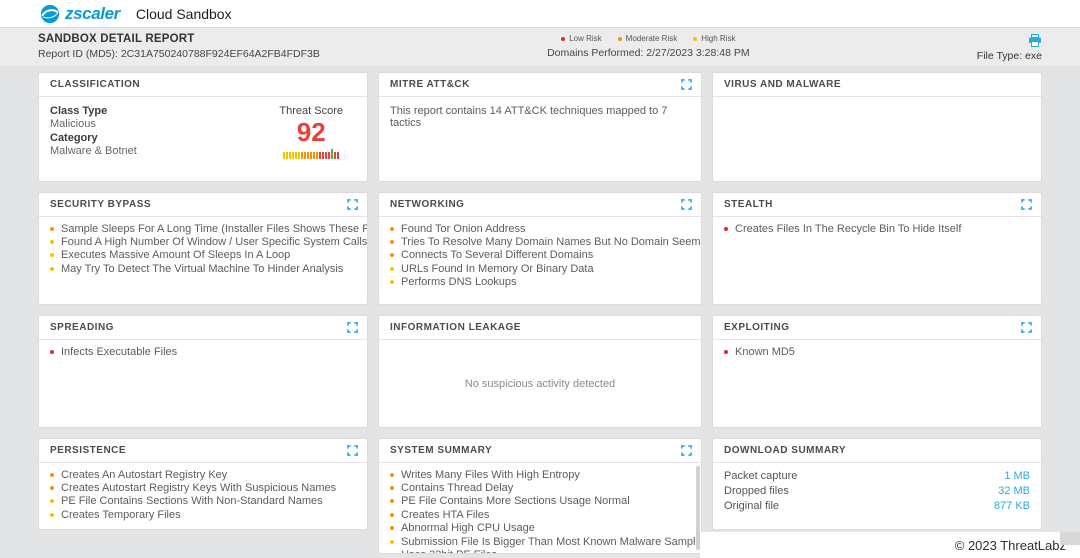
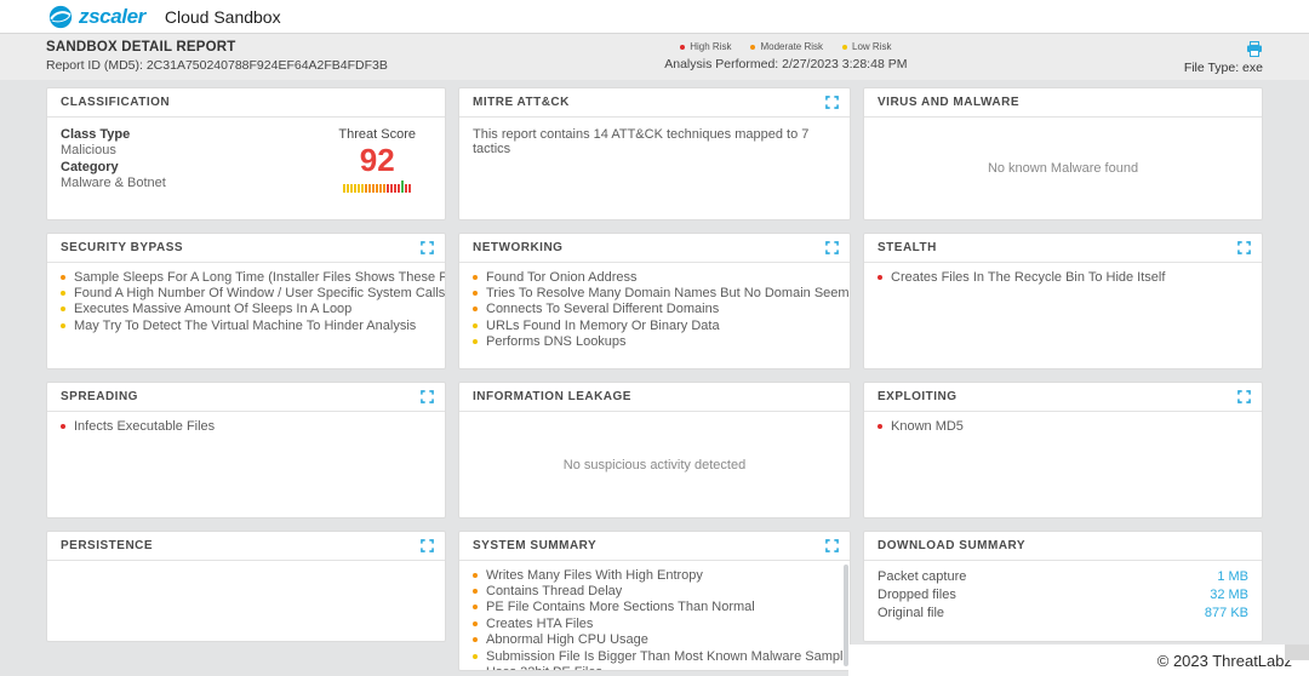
  zscaler
  Cloud Sandbox
  SANDBOX DETAIL REPORT
  Report ID (MD5): 2C31A750240788F924EF64A2FB4FDF3B
- Low Risk
+ High Risk
  Moderate Risk
- High Risk
+ Low Risk
- Domains Performed: 2/27/2023 3:28:48 PM
+ Analysis Performed: 2/27/2023 3:28:48 PM
  File Type: exe
  CLASSIFICATION
  Class Type
  Malicious
  Category
  Malware & Botnet
  Threat Score
  92
  MITRE ATT&CK
  This report contains 14 ATT&CK techniques mapped to 7 tactics
  VIRUS AND MALWARE
+ No known Malware found
  SECURITY BYPASS
  Sample Sleeps For A Long Time (Installer Files Shows These P
  Found A High Number Of Window / User Specific System Calls
  Executes Massive Amount Of Sleeps In A Loop
  May Try To Detect The Virtual Machine To Hinder Analysis
  NETWORKING
  Found Tor Onion Address
  Tries To Resolve Many Domain Names But No Domain Seem
  Connects To Several Different Domains
  URLs Found In Memory Or Binary Data
  Performs DNS Lookups
  STEALTH
  Creates Files In The Recycle Bin To Hide Itself
  SPREADING
  Infects Executable Files
  INFORMATION LEAKAGE
  No suspicious activity detected
  EXPLOITING
  Known MD5
  PERSISTENCE
- Creates An Autostart Registry Key
- Creates Autostart Registry Keys With Suspicious Names
- PE File Contains Sections With Non-Standard Names
- Creates Temporary Files
  SYSTEM SUMMARY
  Writes Many Files With High Entropy
  Contains Thread Delay
- PE File Contains More Sections Usage Normal
+ PE File Contains More Sections Than Normal
  Creates HTA Files
  Abnormal High CPU Usage
  Submission File Is Bigger Than Most Known Malware Sampl
  DOWNLOAD SUMMARY
  Packet capture
  1 MB
  Dropped files
  32 MB
  Original file
  877 KB
  © 2023 ThreatLabz
